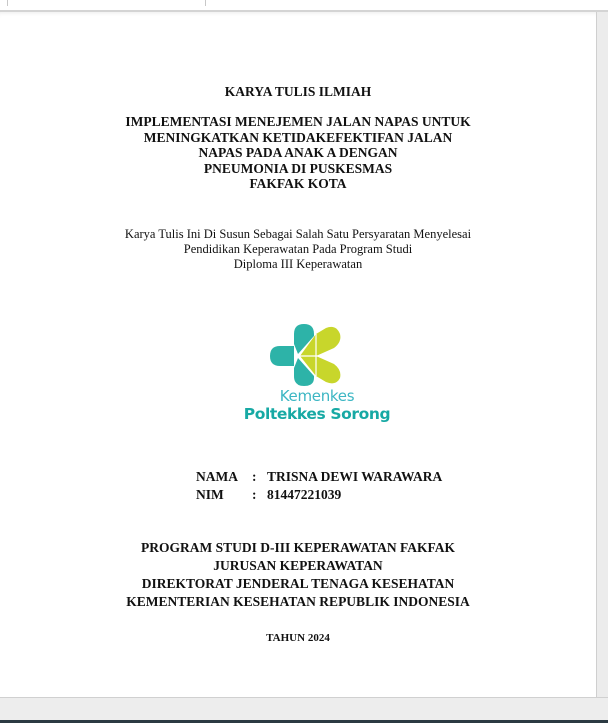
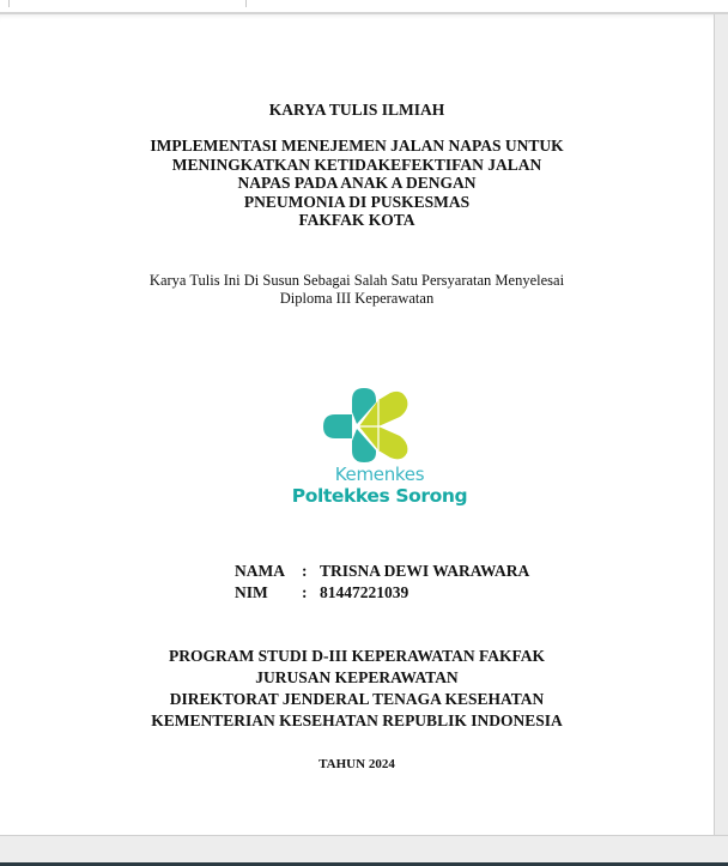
  KARYA TULIS ILMIAH
  IMPLEMENTASI MENEJEMEN JALAN NAPAS UNTUK
  MENINGKATKAN KETIDAKEFEKTIFAN JALAN
  NAPAS PADA ANAK A DENGAN
  PNEUMONIA DI PUSKESMAS
  FAKFAK KOTA
  Karya Tulis Ini Di Susun Sebagai Salah Satu Persyaratan Menyelesai
- Pendidikan Keperawatan Pada Program Studi
  Diploma III Keperawatan
  Kemenkes
  Poltekkes Sorong
  NAMA
  :
  TRISNA DEWI WARAWARA
  NIM
  :
  81447221039
  PROGRAM STUDI D-III KEPERAWATAN FAKFAK
  JURUSAN KEPERAWATAN
  DIREKTORAT JENDERAL TENAGA KESEHATAN
  KEMENTERIAN KESEHATAN REPUBLIK INDONESIA
  TAHUN 2024
